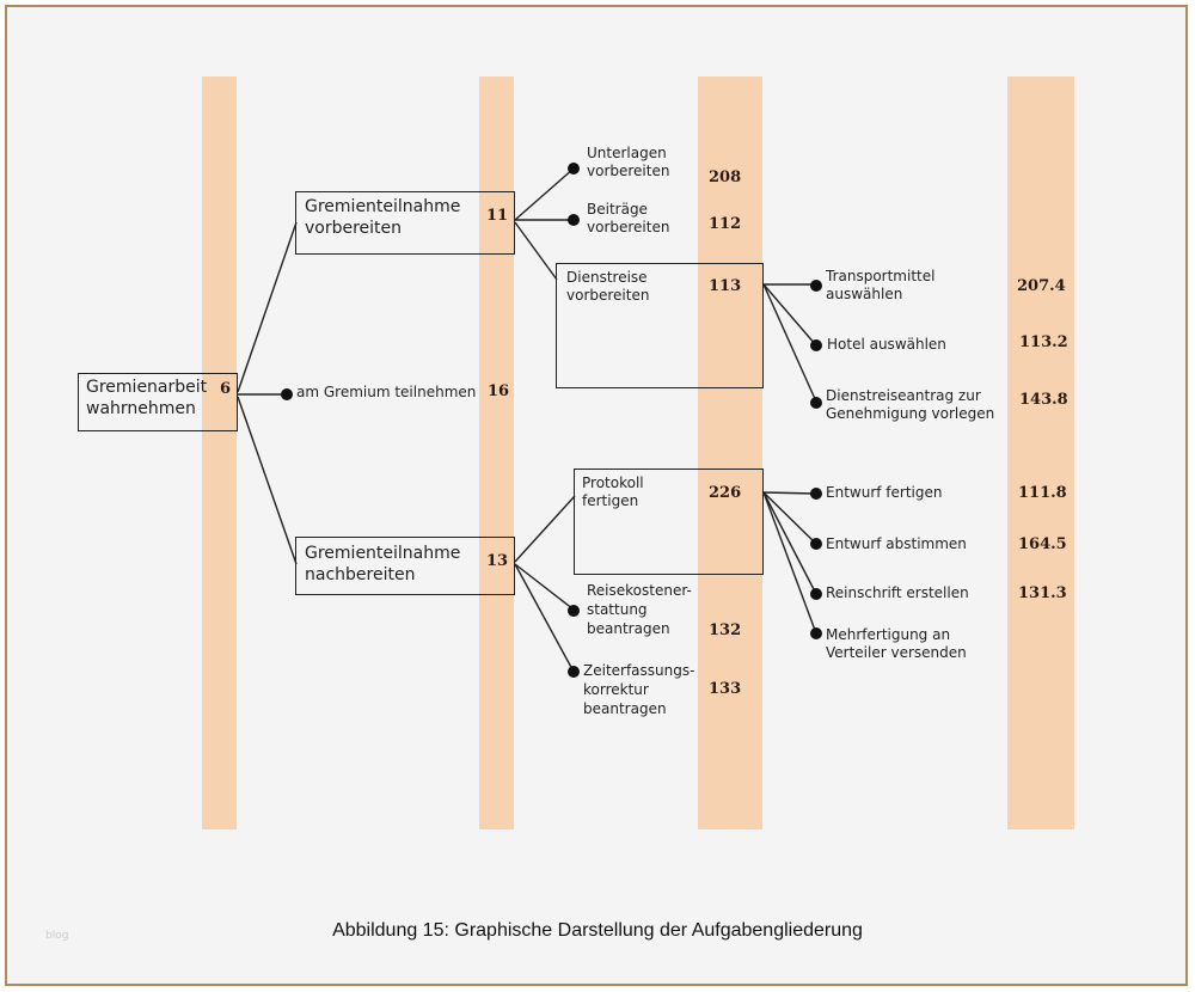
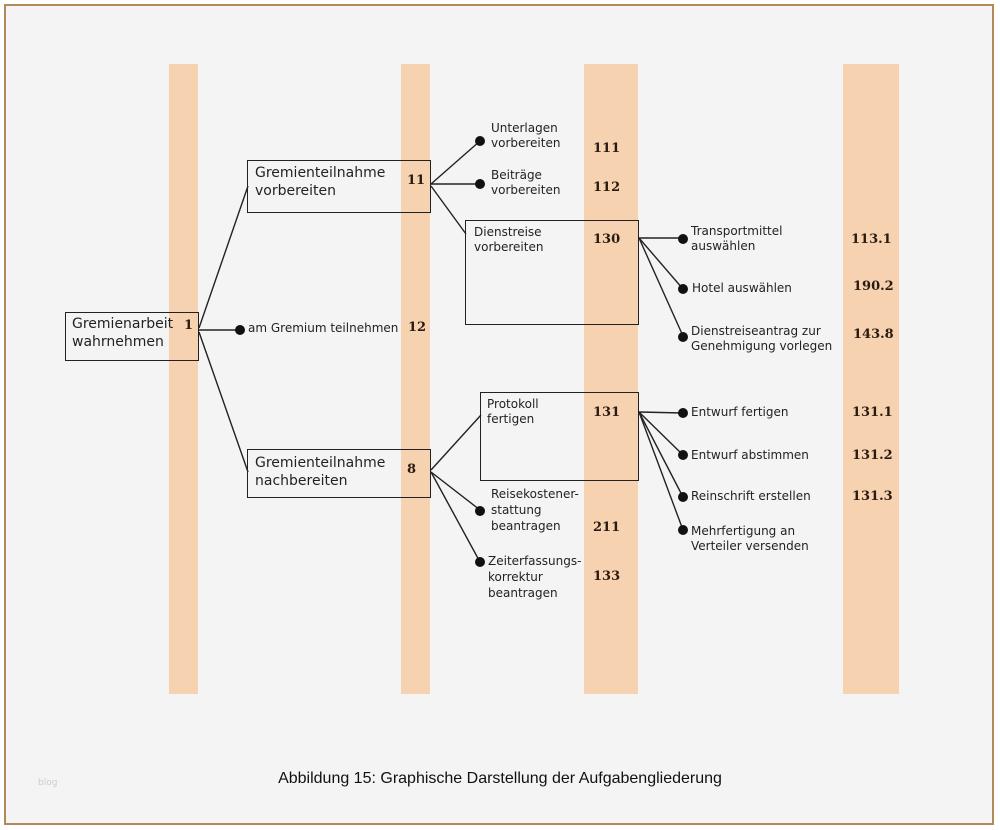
  Gremienarbeit
  wahrnehmen
- 6
+ 1
  Gremienteilnahme
  vorbereiten
  11
  am Gremium teilnehmen
- 16
+ 12
  Gremienteilnahme
  nachbereiten
- 13
+ 8
  Unterlagen
  vorbereiten
- 208
+ 111
  Beiträge
  vorbereiten
  112
  Dienstreise
  vorbereiten
- 113
+ 130
  Protokoll
  fertigen
- 226
+ 131
  Reisekostener-
  stattung
  beantragen
- 132
+ 211
  Zeiterfassungs-
  korrektur
  beantragen
  133
  Transportmittel
  auswählen
- 207.4
+ 113.1
  Hotel auswählen
- 113.2
+ 190.2
  Dienstreiseantrag zur
  Genehmigung vorlegen
  143.8
  Entwurf fertigen
- 111.8
+ 131.1
  Entwurf abstimmen
- 164.5
+ 131.2
  Reinschrift erstellen
  131.3
  Mehrfertigung an
  Verteiler versenden
  blog
  Abbildung 15: Graphische Darstellung der Aufgabengliederung
